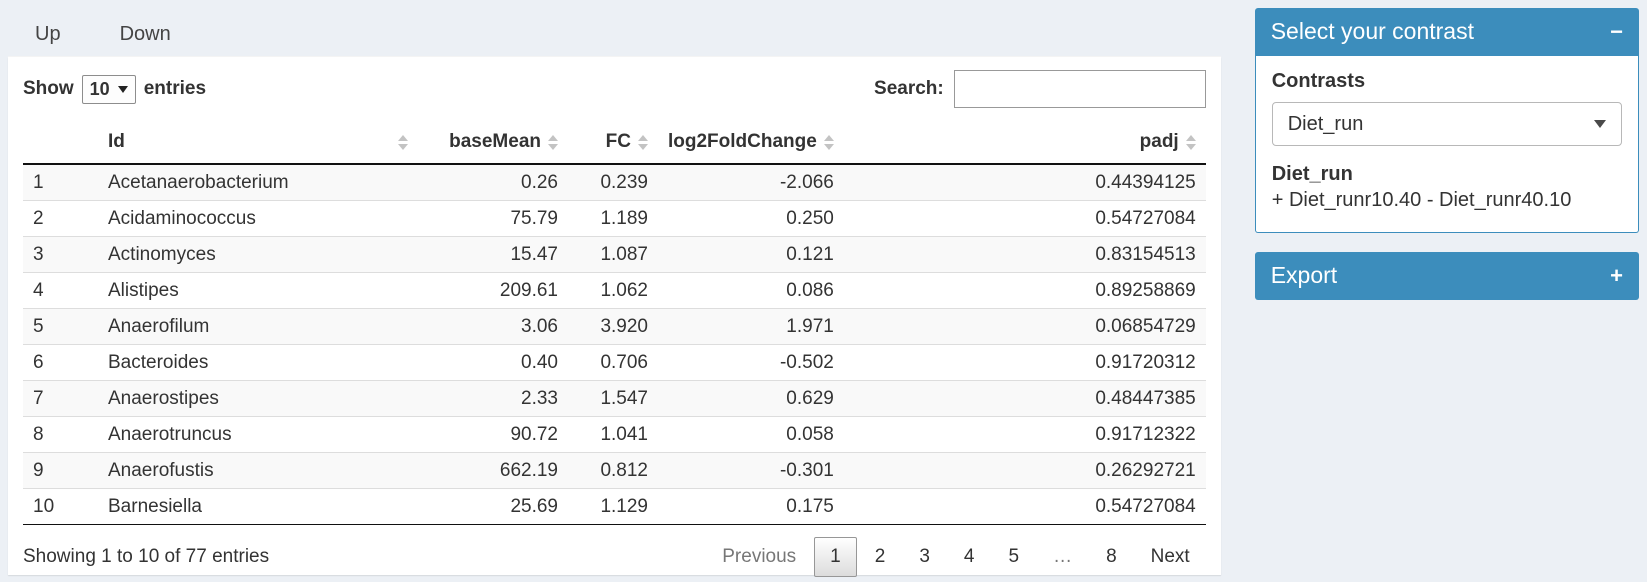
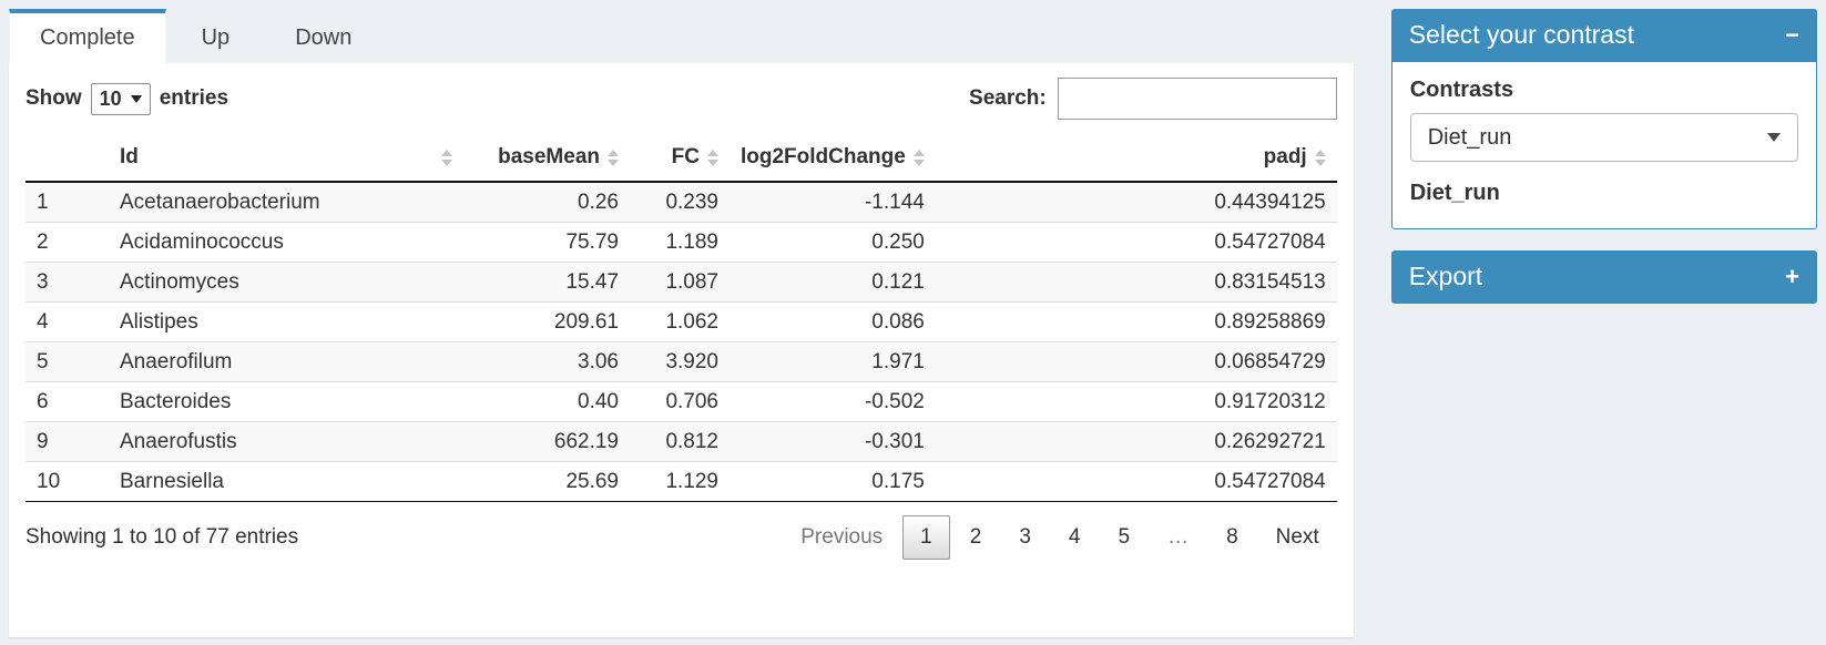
+ Complete
  Up
  Down
  Show
  10
  entries
  Search:
  	Id	baseMean	FC	log2FoldChange	padj
- 1	Acetanaerobacterium	0.26	0.239	-2.066	0.44394125
+ 1	Acetanaerobacterium	0.26	0.239	-1.144	0.44394125
  2	Acidaminococcus	75.79	1.189	0.250	0.54727084
  3	Actinomyces	15.47	1.087	0.121	0.83154513
  4	Alistipes	209.61	1.062	0.086	0.89258869
  5	Anaerofilum	3.06	3.920	1.971	0.06854729
  6	Bacteroides	0.40	0.706	-0.502	0.91720312
- 7	Anaerostipes	2.33	1.547	0.629	0.48447385
- 8	Anaerotruncus	90.72	1.041	0.058	0.91712322
  9	Anaerofustis	662.19	0.812	-0.301	0.26292721
  10	Barnesiella	25.69	1.129	0.175	0.54727084
  Showing 1 to 10 of 77 entries
  Previous
  1
  2
  3
  4
  5
  …
  8
  Next
  Select your contrast
  −
  Contrasts
  Diet_run
  Diet_run
- + Diet_runr10.40 - Diet_runr40.10
  Export
  +
